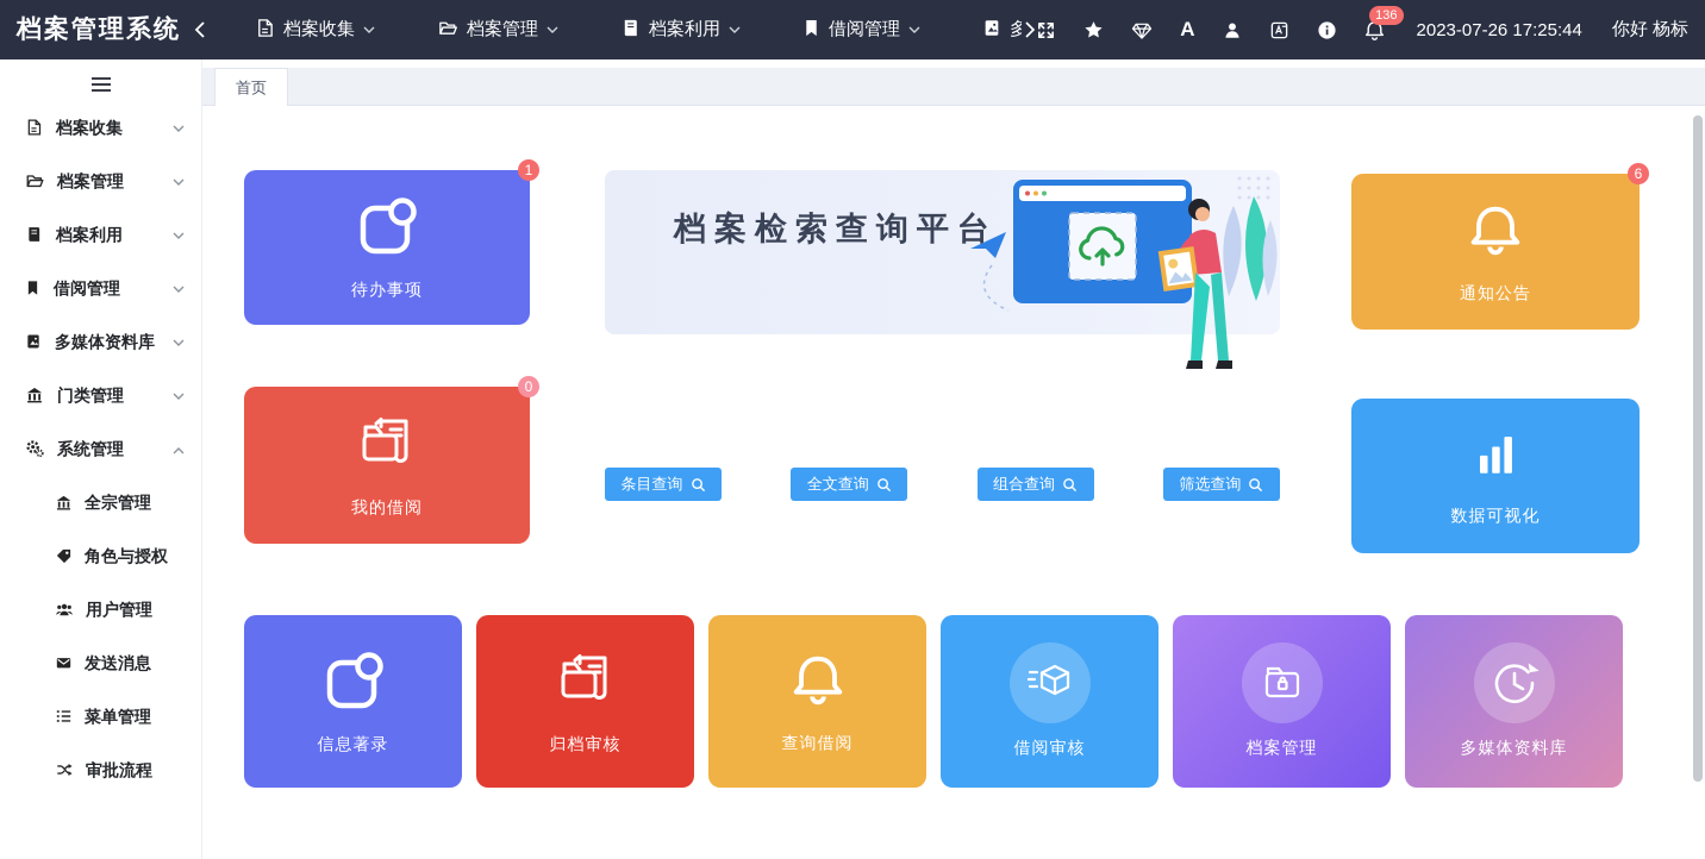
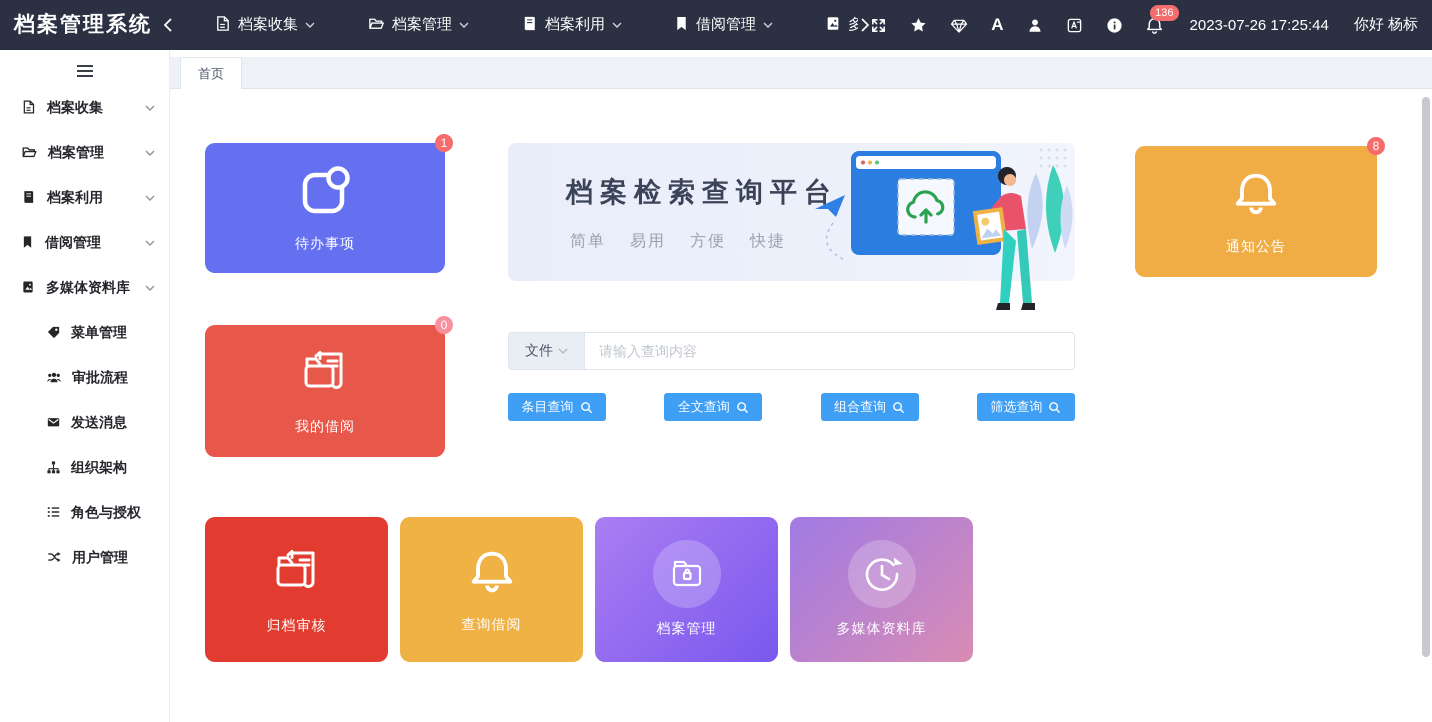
  档案管理系统
  档案收集
  档案管理
  档案利用
  借阅管理
  A
  136
  2023-07-26 17:25:44
  你好 杨标
  档案收集
  档案管理
  档案利用
  借阅管理
  多媒体资料库
- 门类管理
- 系统管理
- 全宗管理
- 角色与授权
+ 菜单管理
- 用户管理
+ 审批流程
  发送消息
+ 组织架构
- 菜单管理
+ 角色与授权
- 审批流程
+ 用户管理
  首页
  待办事项
  1
  档案检索查询平台
+ 简单
+ 易用
+ 方便
+ 快捷
  通知公告
- 6
+ 8
  我的借阅
  0
+ 文件
+ 请输入查询内容
  条目查询
  全文查询
  组合查询
  筛选查询
- 数据可视化
- 信息著录
  归档审核
  查询借阅
- 借阅审核
  档案管理
  多媒体资料库
